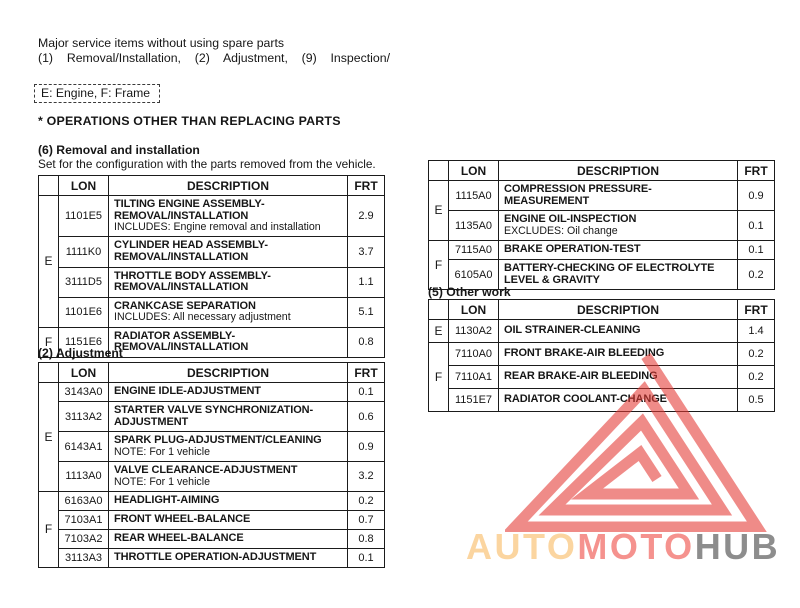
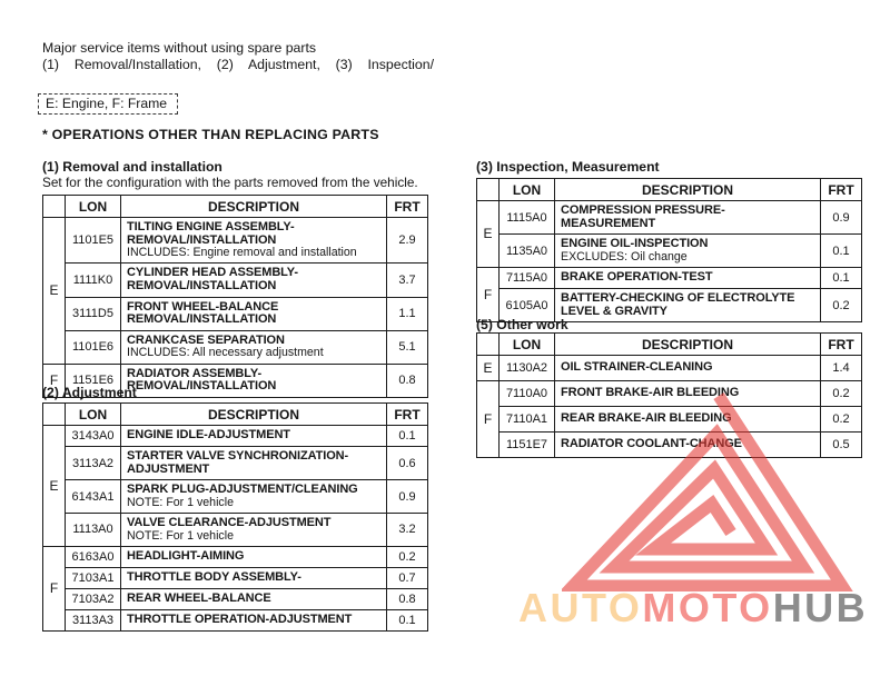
  Major service items without using spare parts
- (1) Removal/Installation, (2) Adjustment, (9) Inspection/
+ (1) Removal/Installation, (2) Adjustment, (3) Inspection/
  E: Engine, F: Frame
  * OPERATIONS OTHER THAN REPLACING PARTS
- (6) Removal and installation
+ (1) Removal and installation
  Set for the configuration with the parts removed from the vehicle.
  	LON	DESCRIPTION	FRT
  E	1101E5	TILTING ENGINE ASSEMBLY-REMOVAL/INSTALLATIONINCLUDES: Engine removal and installation	2.9
  1111K0	CYLINDER HEAD ASSEMBLY-REMOVAL/INSTALLATION	3.7
- 3111D5	THROTTLE BODY ASSEMBLY-REMOVAL/INSTALLATION	1.1
+ 3111D5	FRONT WHEEL-BALANCEREMOVAL/INSTALLATION	1.1
  1101E6	CRANKCASE SEPARATIONINCLUDES: All necessary adjustment	5.1
  F	1151E6	RADIATOR ASSEMBLY-REMOVAL/INSTALLATION	0.8
  (2) Adjustment
  	LON	DESCRIPTION	FRT
  E	3143A0	ENGINE IDLE-ADJUSTMENT	0.1
  3113A2	STARTER VALVE SYNCHRONIZATION-ADJUSTMENT	0.6
  6143A1	SPARK PLUG-ADJUSTMENT/CLEANINGNOTE: For 1 vehicle	0.9
  1113A0	VALVE CLEARANCE-ADJUSTMENTNOTE: For 1 vehicle	3.2
  F	6163A0	HEADLIGHT-AIMING	0.2
- 7103A1	FRONT WHEEL-BALANCE	0.7
+ 7103A1	THROTTLE BODY ASSEMBLY-	0.7
  7103A2	REAR WHEEL-BALANCE	0.8
  3113A3	THROTTLE OPERATION-ADJUSTMENT	0.1
+ (3) Inspection, Measurement
  	LON	DESCRIPTION	FRT
  E	1115A0	COMPRESSION PRESSURE-MEASUREMENT	0.9
  1135A0	ENGINE OIL-INSPECTIONEXCLUDES: Oil change	0.1
  F	7115A0	BRAKE OPERATION-TEST	0.1
  6105A0	BATTERY-CHECKING OF ELECTROLYTELEVEL & GRAVITY	0.2
  (5) Other work
  	LON	DESCRIPTION	FRT
  E	1130A2	OIL STRAINER-CLEANING	1.4
  F	7110A0	FRONT BRAKE-AIR BLEEDING	0.2
  7110A1	REAR BRAKE-AIR BLEEDING	0.2
  1151E7	RADIATOR COOLANT-CHANGE	0.5
  AUTOMOTOHUB
